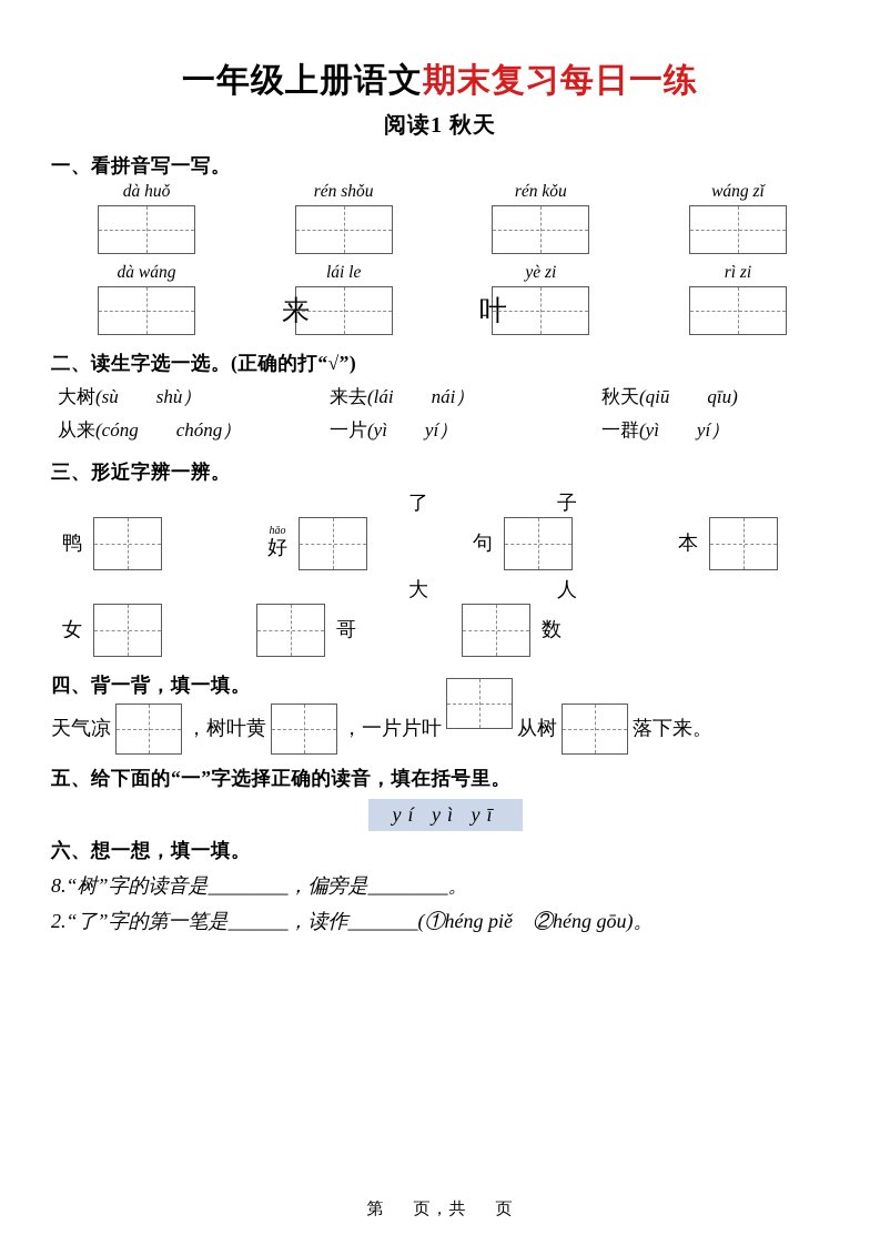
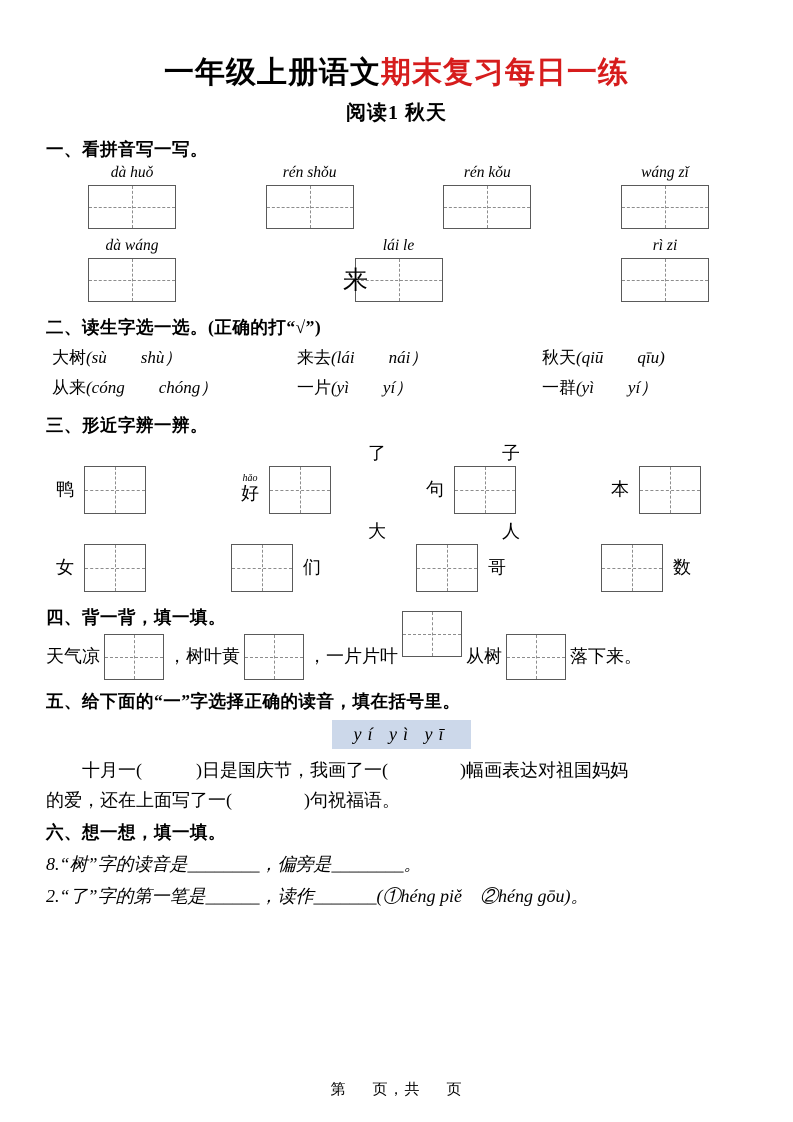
  一年级上册语文期末复习每日一练
  阅读1 秋天
  一、看拼音写一写。
  dà huǒ
  rén shǒu
  rén kǒu
  wáng zǐ
  dà wáng
  lái le
  来
- yè zi
- 叶
  rì zi
  二、读生字选一选。(正确的打“√”)
  大树(sù shù）
  来去(lái nái）
  秋天(qiū qīu)
  从来(cóng chóng）
  一片(yì yí）
  一群(yì yí）
  三、形近字辨一辨。
  了
  子
  鸭
  hǎo
  好
  句
  本
  大
  人
  女
+ 们
  哥
  数
  四、背一背，填一填。
  天气凉
  ，树叶黄
  ，一片片叶
  从树
  落下来。
  五、给下面的“一”字选择正确的读音，填在括号里。
  yí yì yī
+ 十月一( )日是国庆节，我画了一( )幅画表达对祖国妈妈
+ 的爱，还在上面写了一( )句祝福语。
  六、想一想，填一填。
  8.“树”字的读音是________，偏旁是________。
  2.“了”字的第一笔是______，读作_______(①héng piě ②héng gōu)。
  第 页，共 页
